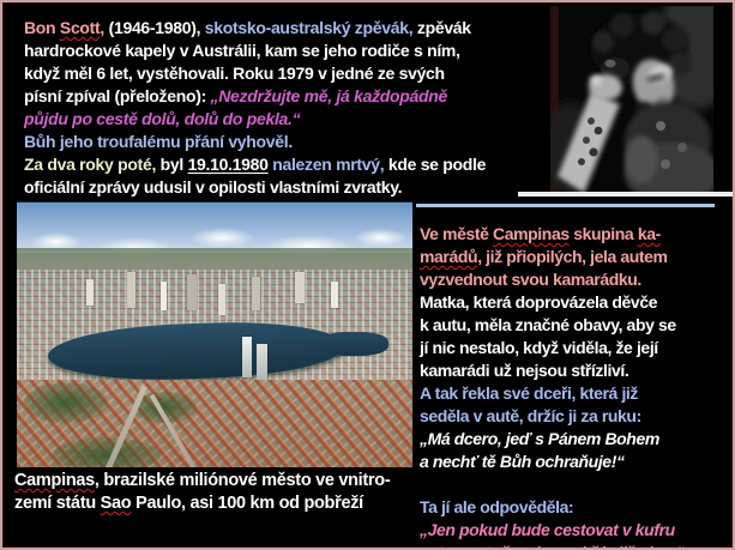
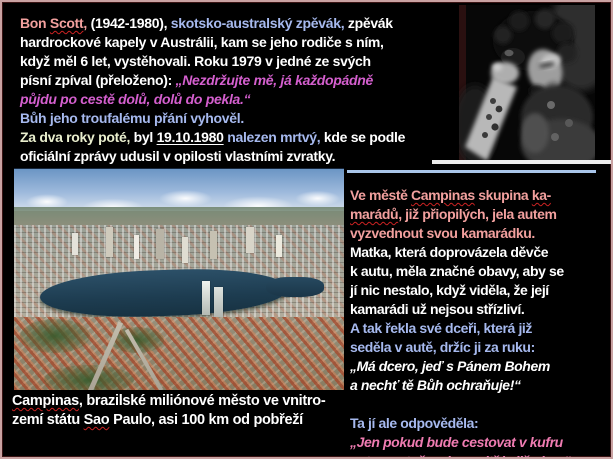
- Bon Scott, (1946-1980), skotsko-australský zpěvák, zpěvák
+ Bon Scott, (1942-1980), skotsko-australský zpěvák, zpěvák
  hardrockové kapely v Austrálii, kam se jeho rodiče s ním,
  když měl 6 let, vystěhovali. Roku 1979 v jedné ze svých
  písní zpíval (přeloženo): „Nezdržujte mě, já každopádně
  půjdu po cestě dolů, dolů do pekla.“
  Bůh jeho troufalému přání vyhověl.
  Za dva roky poté, byl 19.10.1980 nalezen mrtvý, kde se podle
  oficiální zprávy udusil v opilosti vlastními zvratky.
  Ve městě Campinas skupina ka-
  marádů, již přiopilých, jela autem
  vyzvednout svou kamarádku.
  Matka, která doprovázela děvče
  k autu, měla značné obavy, aby se
  jí nic nestalo, když viděla, že její
  kamarádi už nejsou střízliví.
  A tak řekla své dceři, která již
  seděla v autě, držíc ji za ruku:
  „Má dcero, jeď s Pánem Bohem
  a nechť tě Bůh ochraňuje!“
  Ta jí ale odpověděla:
  „Jen pokud bude cestovat v kufru
  Campinas, brazilské miliónové město ve vnitro-
  zemí státu Sao Paulo, asi 100 km od pobřeží
